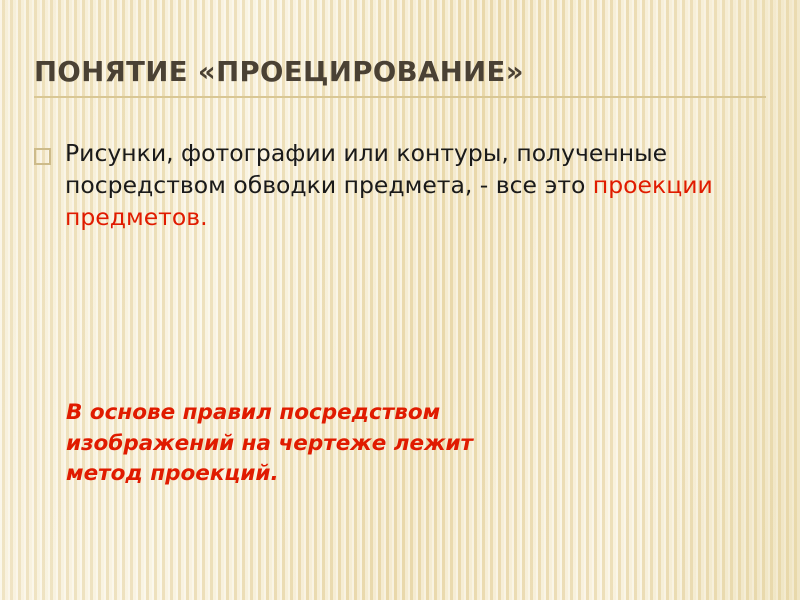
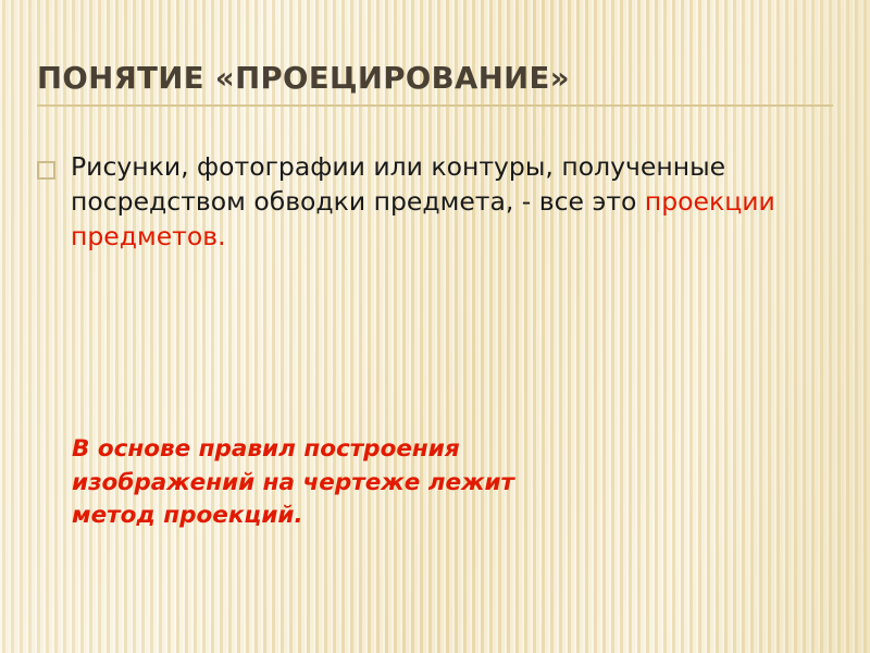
  ПОНЯТИЕ «ПРОЕЦИРОВАНИЕ»
  Рисунки, фотографии или контуры, полученные посредством обводки предмета, - все это проекции предметов.
- В основе правил посредством изображений на чертеже лежит метод проекций.
+ В основе правил построения изображений на чертеже лежит метод проекций.
